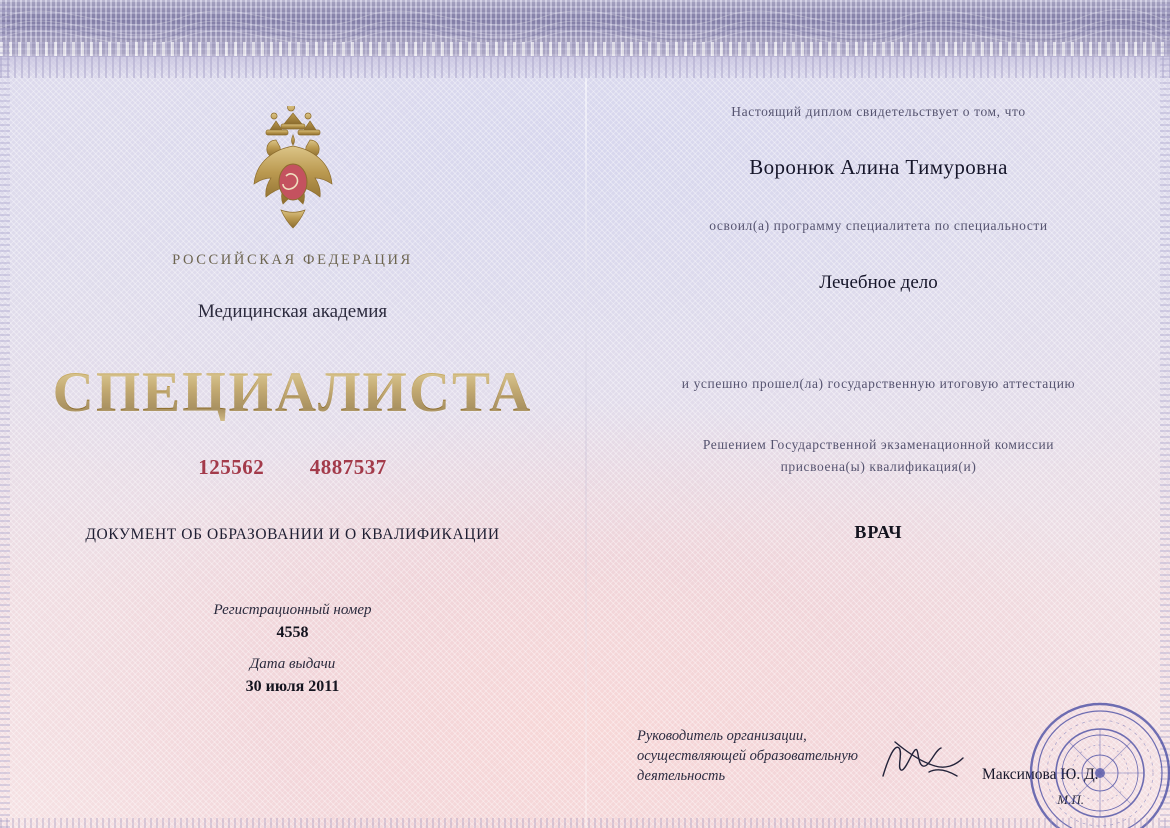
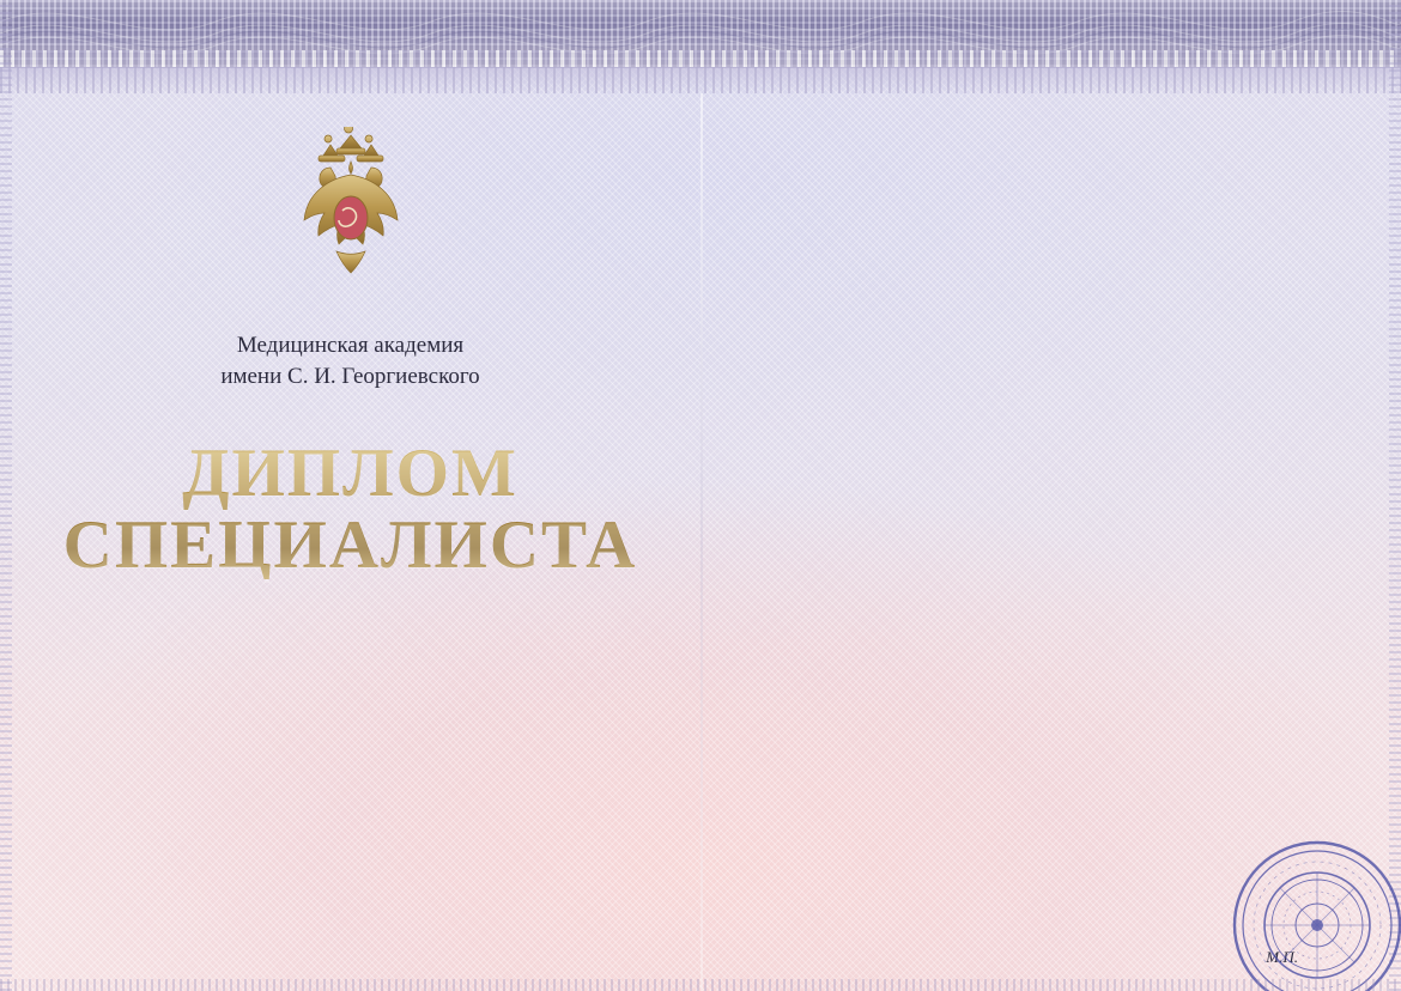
- РОССИЙСКАЯ ФЕДЕРАЦИЯ
  Медицинская академия
+ имени С. И. Георгиевского
+ ДИПЛОМ
  СПЕЦИАЛИСТА
- 125562 4887537
- ДОКУМЕНТ ОБ ОБРАЗОВАНИИ И О КВАЛИФИКАЦИИ
- Регистрационный номер
- 4558
- Дата выдачи
- 30 июля 2011
- Настоящий диплом свидетельствует о том, что
- Воронюк Алина Тимуровна
- освоил(а) программу специалитета по специальности
- Лечебное дело
- и успешно прошел(ла) государственную итоговую аттестацию
- Решением Государственной экзаменационной комиссии
- присвоена(ы) квалификация(и)
- ВРАЧ
- Руководитель организации,
- осуществляющей образовательную
- деятельность
- Максимова Ю. Д.
  М.П.
